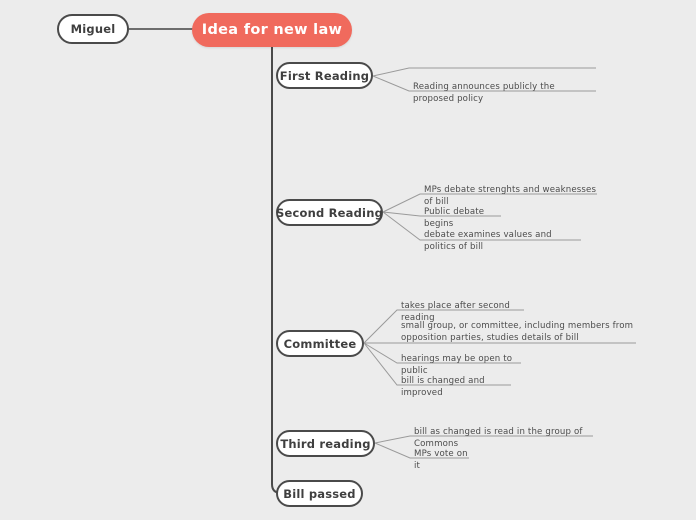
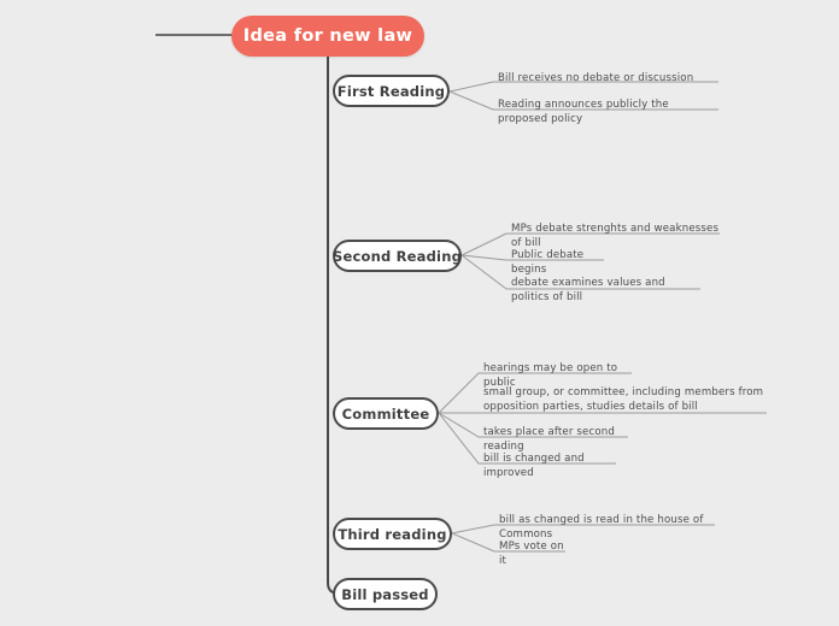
- Miguel
  Idea for new law
  First Reading
+ Bill receives no debate or discussion
  Reading announces publicly the proposed policy
  Second Reading
  MPs debate strenghts and weaknesses of bill
  Public debate begins
  debate examines values and politics of bill
  Committee
- takes place after second reading
+ hearings may be open to public
  small group, or committee, including members from opposition parties, studies details of bill
- hearings may be open to public
+ takes place after second reading
  bill is changed and improved
  Third reading
- bill as changed is read in the group of Commons
+ bill as changed is read in the house of Commons
  MPs vote on it
  Bill passed
